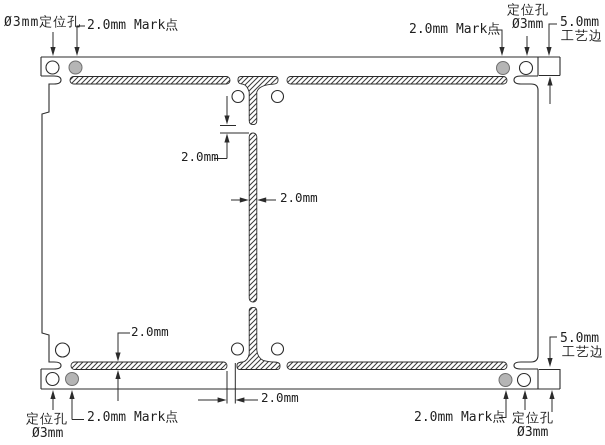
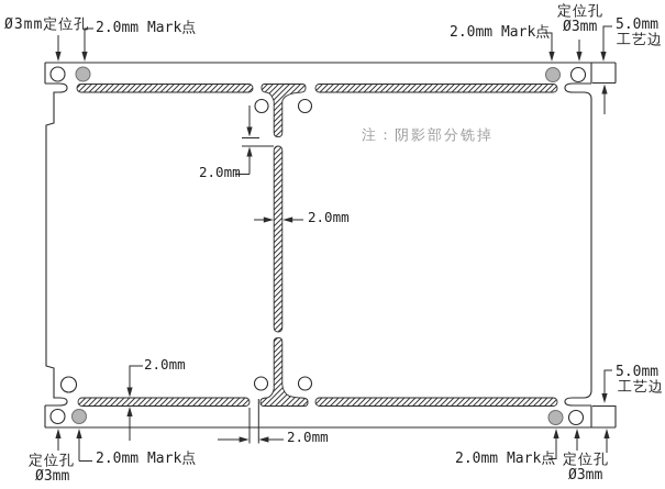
  Ø3mm定位孔
  2.0mm Mark点
  2.0mm Mark点
  定位孔
  Ø3mm
  5.0mm
  工艺边
+ 注：阴影部分铣掉
  2.0mm
  2.0mm
  2.0mm
  2.0mm
  定位孔
  Ø3mm
  2.0mm Mark点
  2.0mm Mark点
  定位孔
  Ø3mm
  5.0mm
  工艺边
